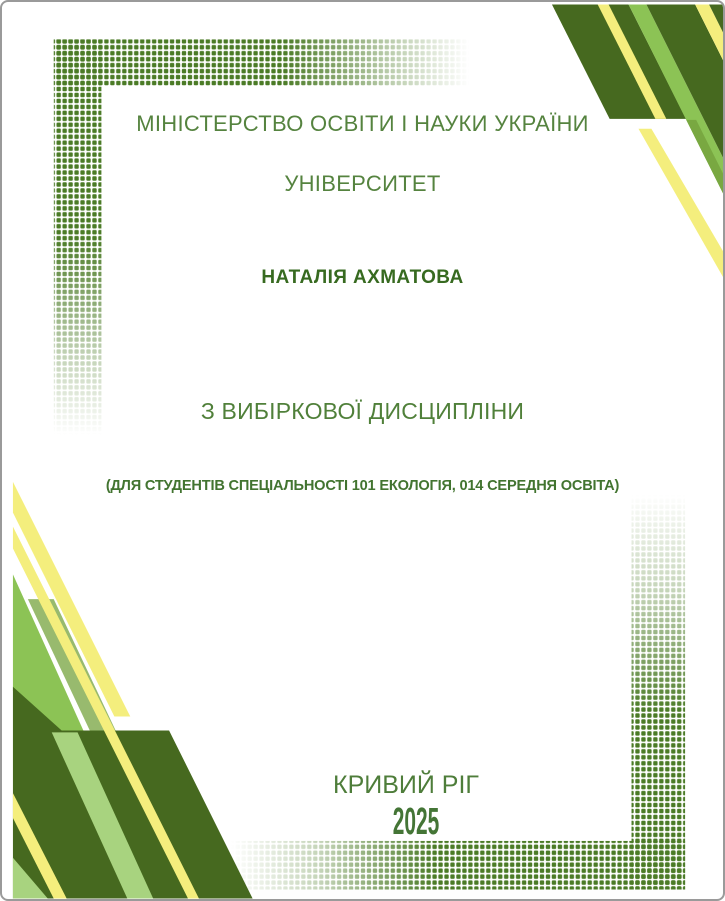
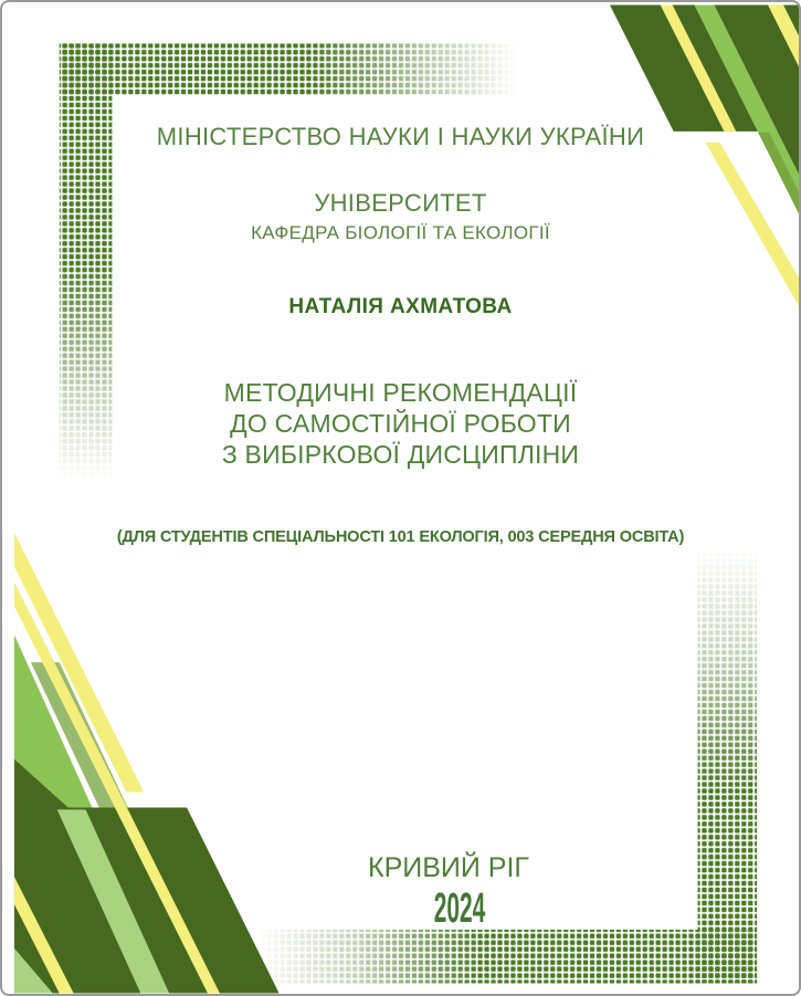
- МІНІСТЕРСТВО ОСВІТИ І НАУКИ УКРАЇНИ
+ МІНІСТЕРСТВО НАУКИ І НАУКИ УКРАЇНИ
  УНІВЕРСИТЕТ
+ КАФЕДРА БІОЛОГІЇ ТА ЕКОЛОГІЇ
  НАТАЛІЯ АХМАТОВА
+ МЕТОДИЧНІ РЕКОМЕНДАЦІЇ
+ ДО САМОСТІЙНОЇ РОБОТИ
  З ВИБІРКОВОЇ ДИСЦИПЛІНИ
- (ДЛЯ СТУДЕНТІВ СПЕЦІАЛЬНОСТІ 101 ЕКОЛОГІЯ, 014 СЕРЕДНЯ ОСВІТА)
+ (ДЛЯ СТУДЕНТІВ СПЕЦІАЛЬНОСТІ 101 ЕКОЛОГІЯ, 003 СЕРЕДНЯ ОСВІТА)
  КРИВИЙ РІГ
- 2025
+ 2024
